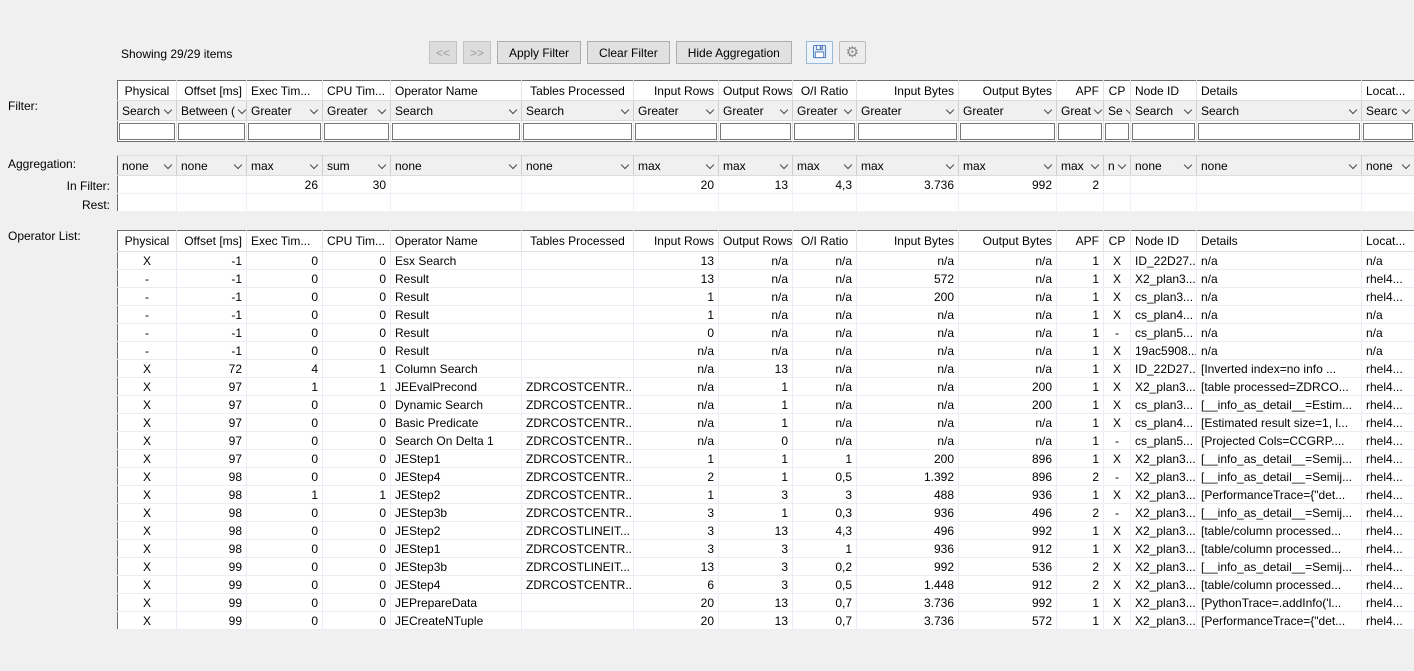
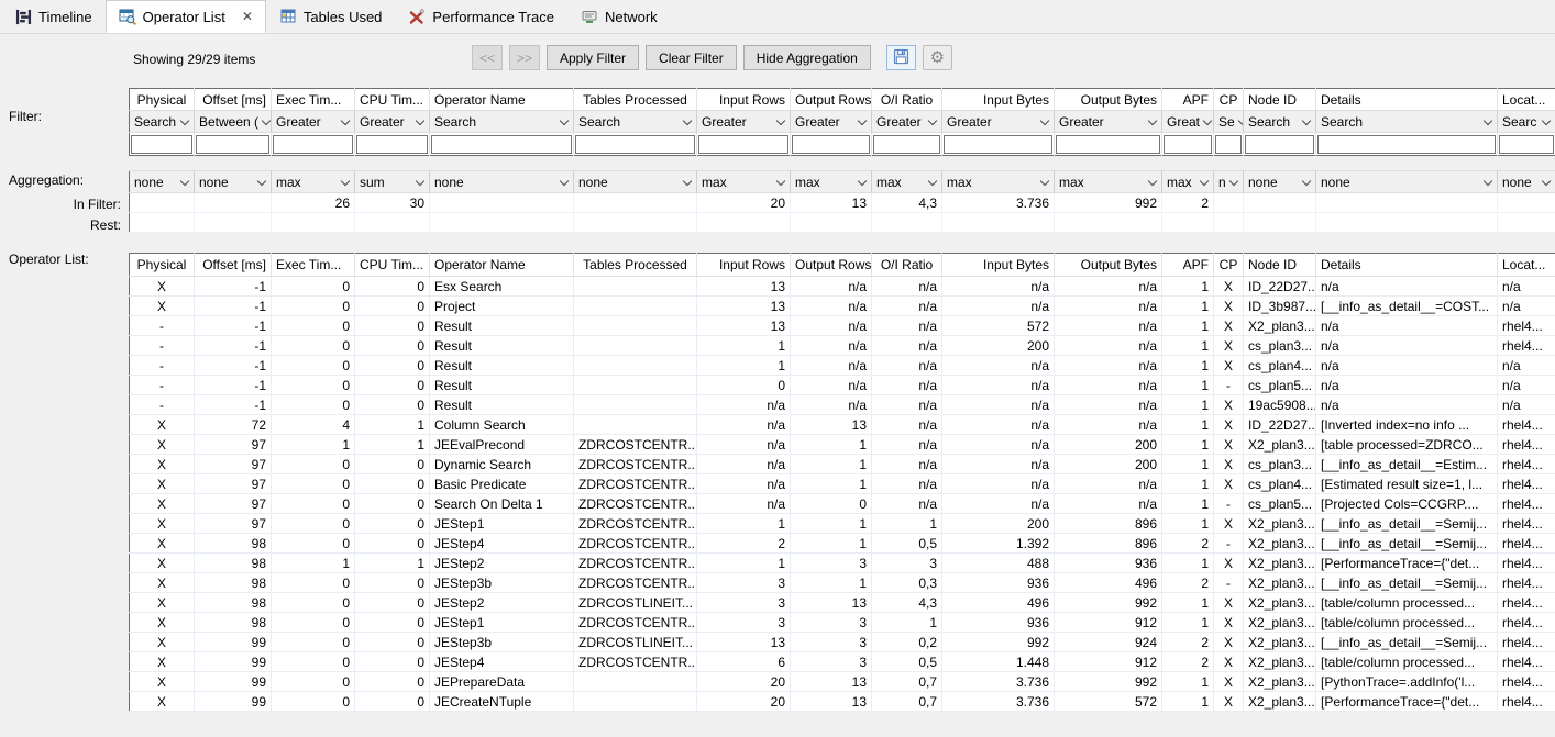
+ Timeline
+ Operator List
+ ✕
+ Tables Used
+ Performance Trace
+ Network
  Showing 29/29 items
  <<
  >>
  Apply Filter
  Clear Filter
  Hide Aggregation
  ⚙
  Filter:
  Aggregation:
  In Filter:
  Rest:
  Operator List:
  Physical	Offset [ms]	Exec Tim...	CPU Tim...	Operator Name	Tables Processed	Input Rows	Output Rows	O/I Ratio	Input Bytes	Output Bytes	APF	CP	Node ID	Details	Locat...
  Search	Between (	Greater	Greater	Search	Search	Greater	Greater	Greater	Greater	Greater	Great	Se	Search	Search	Searc
  none	none	max	sum	none	none	max	max	max	max	max	max	n	none	none	none
  		26	30			20	13	4,3	3.736	992	2
  Physical	Offset [ms]	Exec Tim...	CPU Tim...	Operator Name	Tables Processed	Input Rows	Output Rows	O/I Ratio	Input Bytes	Output Bytes	APF	CP	Node ID	Details	Locat...
  X	-1	0	0	Esx Search		13	n/a	n/a	n/a	n/a	1	X	ID_22D27..	n/a	n/a
+ X	-1	0	0	Project		13	n/a	n/a	n/a	n/a	1	X	ID_3b987...	[__info_as_detail__=COST...	n/a
  -	-1	0	0	Result		13	n/a	n/a	572	n/a	1	X	X2_plan3...	n/a	rhel4...
  -	-1	0	0	Result		1	n/a	n/a	200	n/a	1	X	cs_plan3...	n/a	rhel4...
  -	-1	0	0	Result		1	n/a	n/a	n/a	n/a	1	X	cs_plan4...	n/a	n/a
  -	-1	0	0	Result		0	n/a	n/a	n/a	n/a	1	-	cs_plan5...	n/a	n/a
  -	-1	0	0	Result		n/a	n/a	n/a	n/a	n/a	1	X	19ac5908...	n/a	n/a
  X	72	4	1	Column Search		n/a	13	n/a	n/a	n/a	1	X	ID_22D27..	[Inverted index=no info ...	rhel4...
  X	97	1	1	JEEvalPrecond	ZDRCOSTCENTR..	n/a	1	n/a	n/a	200	1	X	X2_plan3...	[table processed=ZDRCO...	rhel4...
  X	97	0	0	Dynamic Search	ZDRCOSTCENTR..	n/a	1	n/a	n/a	200	1	X	cs_plan3...	[__info_as_detail__=Estim...	rhel4...
  X	97	0	0	Basic Predicate	ZDRCOSTCENTR..	n/a	1	n/a	n/a	n/a	1	X	cs_plan4...	[Estimated result size=1, l...	rhel4...
  X	97	0	0	Search On Delta 1	ZDRCOSTCENTR..	n/a	0	n/a	n/a	n/a	1	-	cs_plan5...	[Projected Cols=CCGRP....	rhel4...
  X	97	0	0	JEStep1	ZDRCOSTCENTR..	1	1	1	200	896	1	X	X2_plan3...	[__info_as_detail__=Semij...	rhel4...
  X	98	0	0	JEStep4	ZDRCOSTCENTR..	2	1	0,5	1.392	896	2	-	X2_plan3...	[__info_as_detail__=Semij...	rhel4...
  X	98	1	1	JEStep2	ZDRCOSTCENTR..	1	3	3	488	936	1	X	X2_plan3...	[PerformanceTrace={"det...	rhel4...
  X	98	0	0	JEStep3b	ZDRCOSTCENTR..	3	1	0,3	936	496	2	-	X2_plan3...	[__info_as_detail__=Semij...	rhel4...
  X	98	0	0	JEStep2	ZDRCOSTLINEIT...	3	13	4,3	496	992	1	X	X2_plan3...	[table/column processed...	rhel4...
  X	98	0	0	JEStep1	ZDRCOSTCENTR..	3	3	1	936	912	1	X	X2_plan3...	[table/column processed...	rhel4...
- X	99	0	0	JEStep3b	ZDRCOSTLINEIT...	13	3	0,2	992	536	2	X	X2_plan3...	[__info_as_detail__=Semij...	rhel4...
+ X	99	0	0	JEStep3b	ZDRCOSTLINEIT...	13	3	0,2	992	924	2	X	X2_plan3...	[__info_as_detail__=Semij...	rhel4...
  X	99	0	0	JEStep4	ZDRCOSTCENTR..	6	3	0,5	1.448	912	2	X	X2_plan3...	[table/column processed...	rhel4...
  X	99	0	0	JEPrepareData		20	13	0,7	3.736	992	1	X	X2_plan3...	[PythonTrace=.addInfo('l...	rhel4...
  X	99	0	0	JECreateNTuple		20	13	0,7	3.736	572	1	X	X2_plan3...	[PerformanceTrace={"det...	rhel4...
